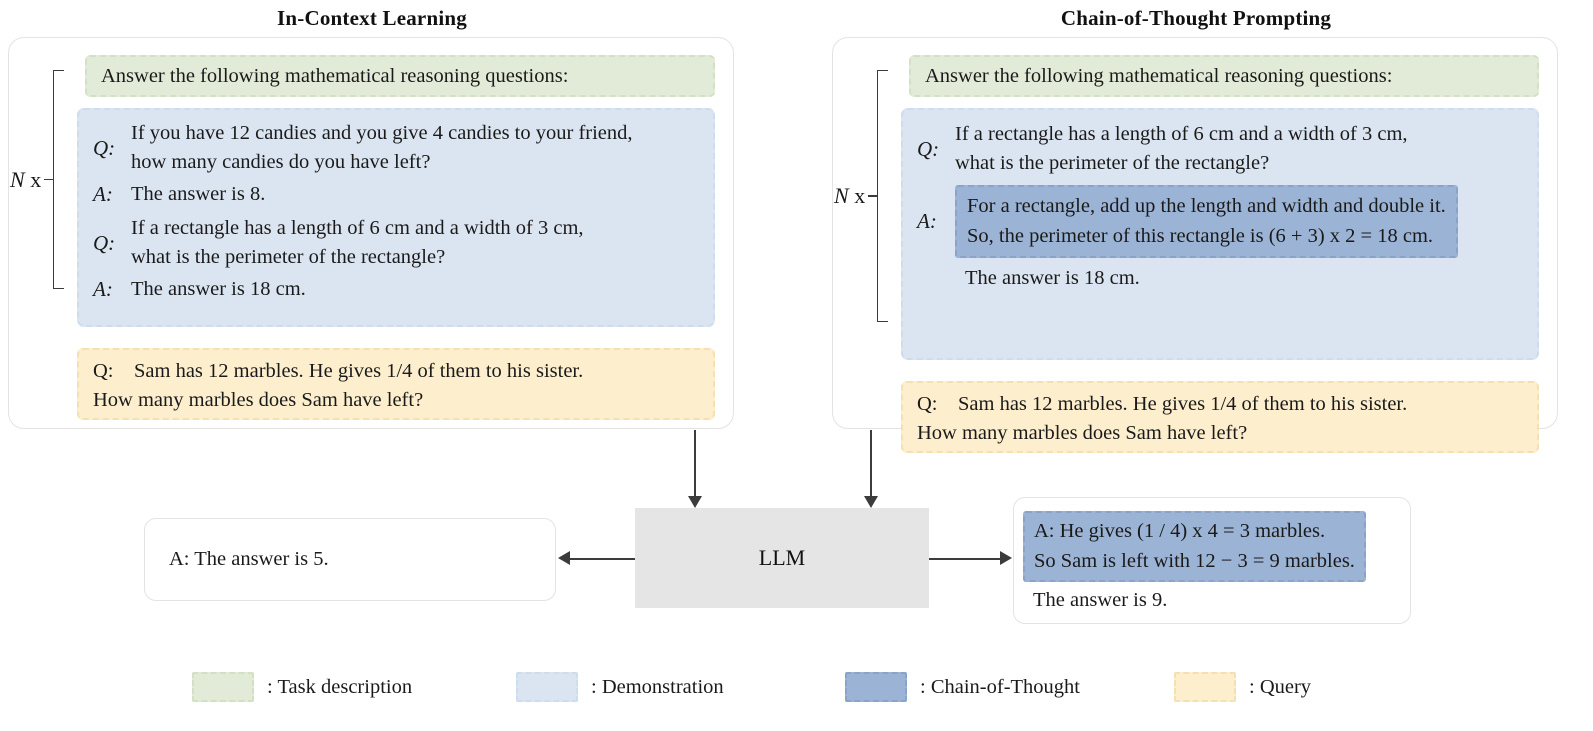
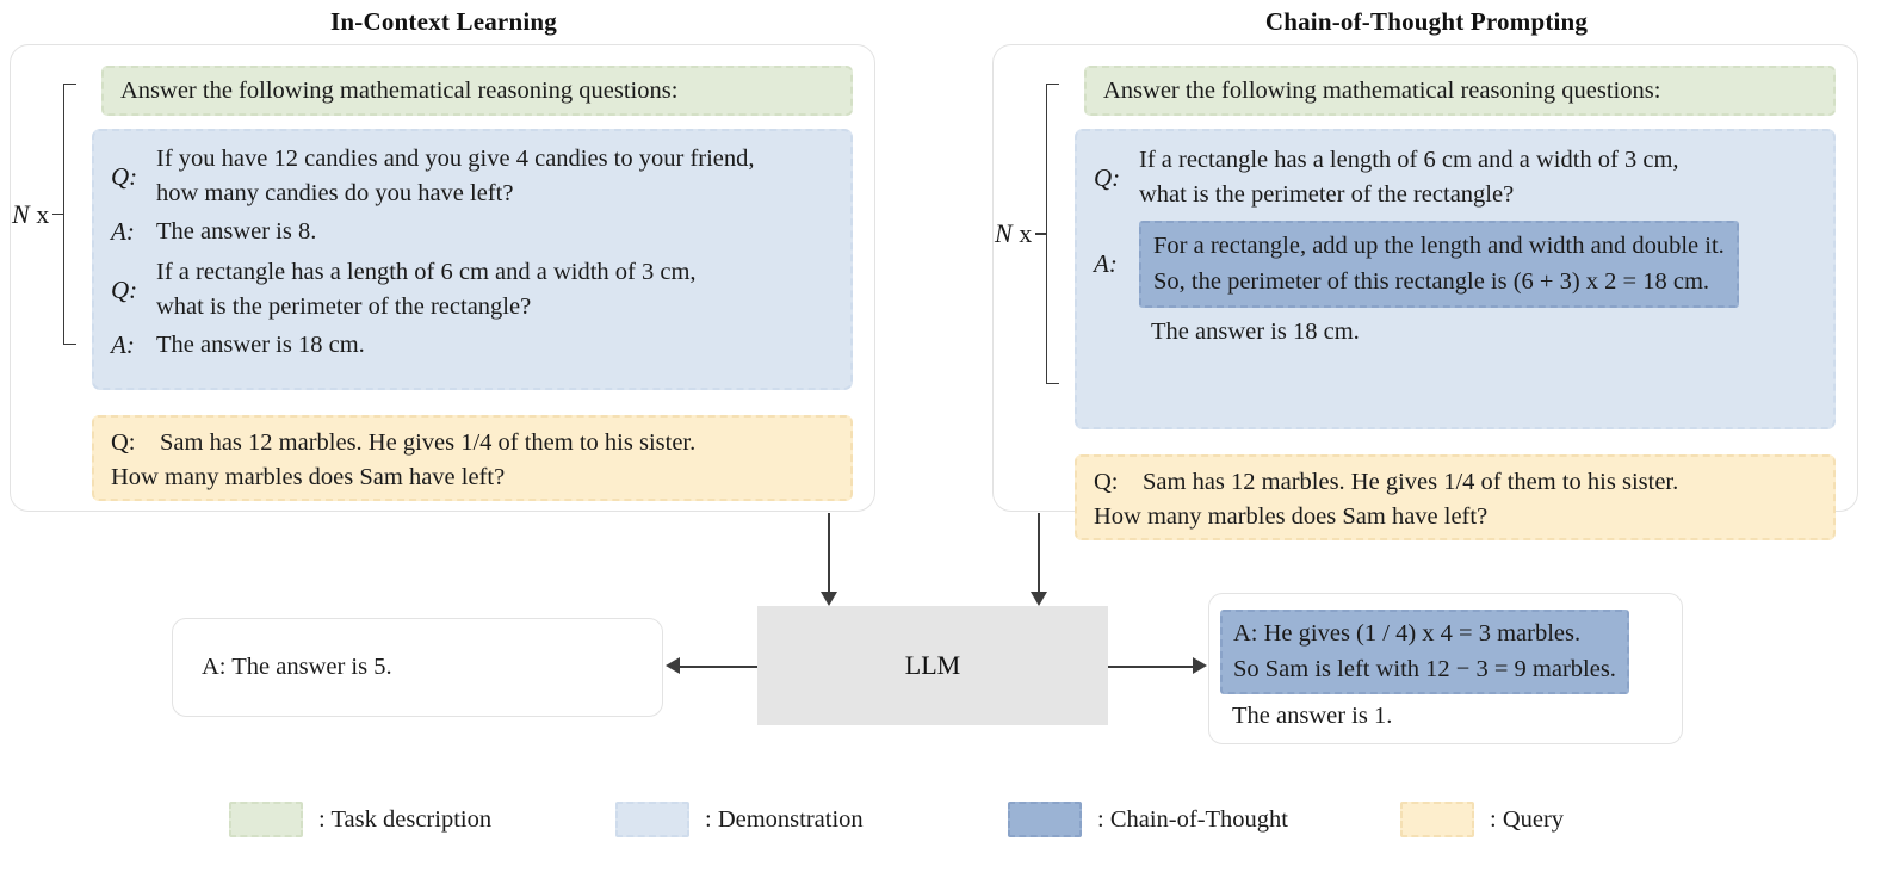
  In-Context Learning
  Chain-of-Thought Prompting
  Answer the following mathematical reasoning questions:
  Q:
  If you have 12 candies and you give 4 candies to your friend,
  how many candies do you have left?
  A:
  The answer is 8.
  Q:
  If a rectangle has a length of 6 cm and a width of 3 cm,
  what is the perimeter of the rectangle?
  A:
  The answer is 18 cm.
  Q: Sam has 12 marbles. He gives 1/4 of them to his sister. How many marbles does Sam have left?
  N x
  Answer the following mathematical reasoning questions:
  Q:
  If a rectangle has a length of 6 cm and a width of 3 cm,
  what is the perimeter of the rectangle?
  A:
  For a rectangle, add up the length and width and double it.
  So, the perimeter of this rectangle is (6 + 3) x 2 = 18 cm.
  The answer is 18 cm.
  Q: Sam has 12 marbles. He gives 1/4 of them to his sister. How many marbles does Sam have left?
  N x
  LLM
  A: The answer is 5.
  A: He gives (1 / 4) x 4 = 3 marbles.
  So Sam is left with 12 − 3 = 9 marbles.
- The answer is 9.
+ The answer is 1.
  : Task description
  : Demonstration
  : Chain-of-Thought
  : Query
